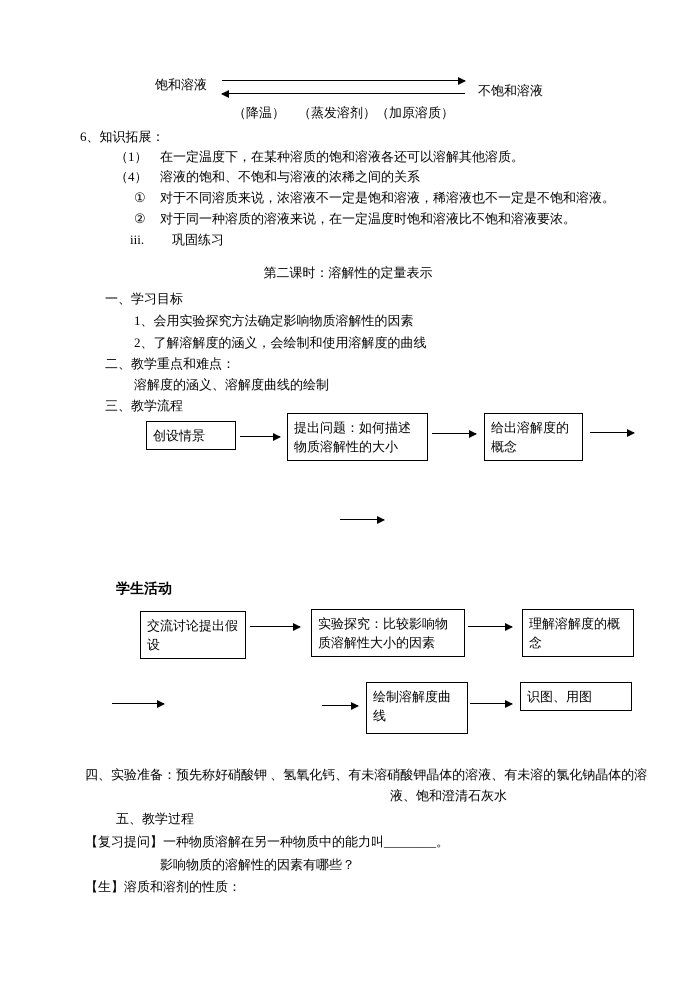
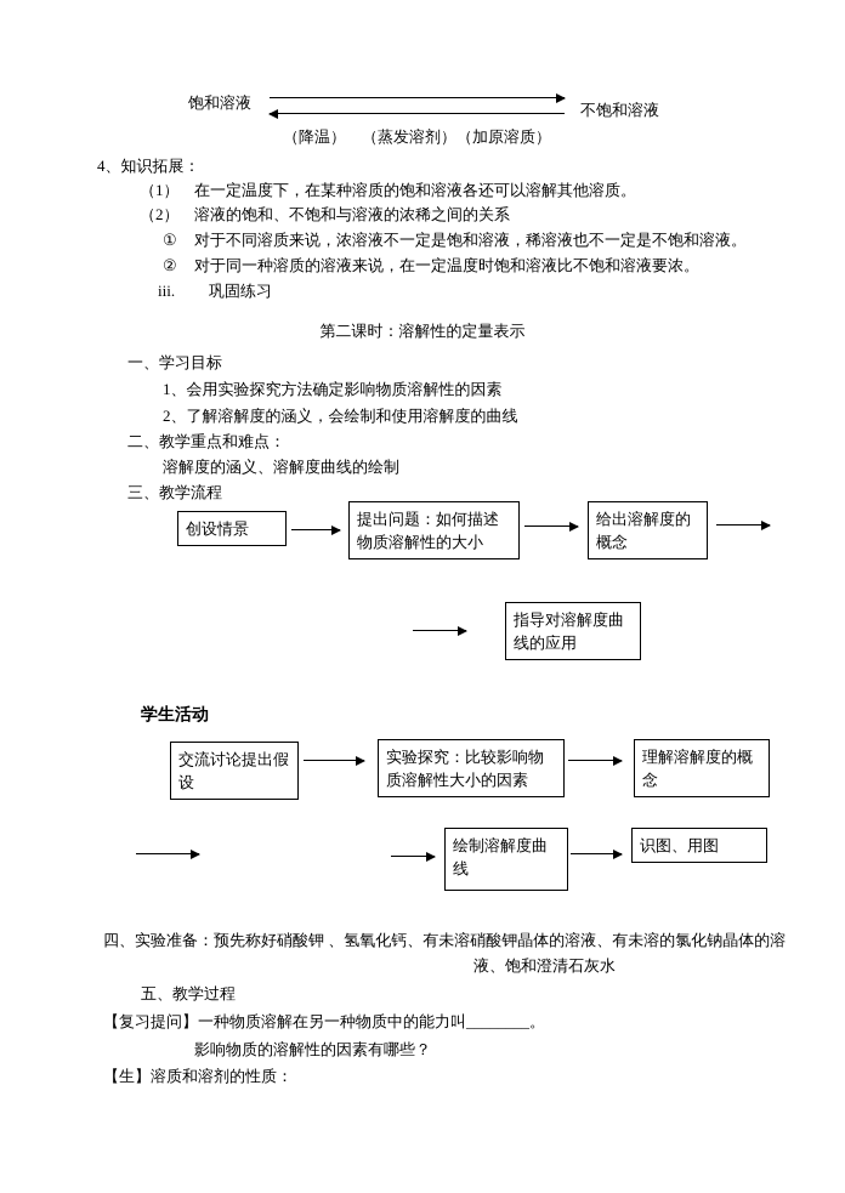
  饱和溶液
  不饱和溶液
  （降温） （蒸发溶剂）（加原溶质）
- 6、知识拓展：
+ 4、知识拓展：
  （1）
  在一定温度下，在某种溶质的饱和溶液各还可以溶解其他溶质。
- （4）
+ （2）
  溶液的饱和、不饱和与溶液的浓稀之间的关系
  ①
  对于不同溶质来说，浓溶液不一定是饱和溶液，稀溶液也不一定是不饱和溶液。
  ②
  对于同一种溶质的溶液来说，在一定温度时饱和溶液比不饱和溶液要浓。
  iii.
  巩固练习
  第二课时：溶解性的定量表示
  一、学习目标
  1、会用实验探究方法确定影响物质溶解性的因素
  2、了解溶解度的涵义，会绘制和使用溶解度的曲线
  二、教学重点和难点：
  溶解度的涵义、溶解度曲线的绘制
  三、教学流程
  创设情景
  提出问题：如何描述物质溶解性的大小
  给出溶解度的概念
+ 指导对溶解度曲线的应用
  学生活动
  交流讨论提出假设
  实验探究：比较影响物质溶解性大小的因素
  理解溶解度的概念
  绘制溶解度曲线
  识图、用图
  四、实验准备：预先称好硝酸钾 、氢氧化钙、有未溶硝酸钾晶体的溶液、有未溶的氯化钠晶体的溶
  液、饱和澄清石灰水
  五、教学过程
  【复习提问】一种物质溶解在另一种物质中的能力叫________。
  影响物质的溶解性的因素有哪些？
  【生】溶质和溶剂的性质：
